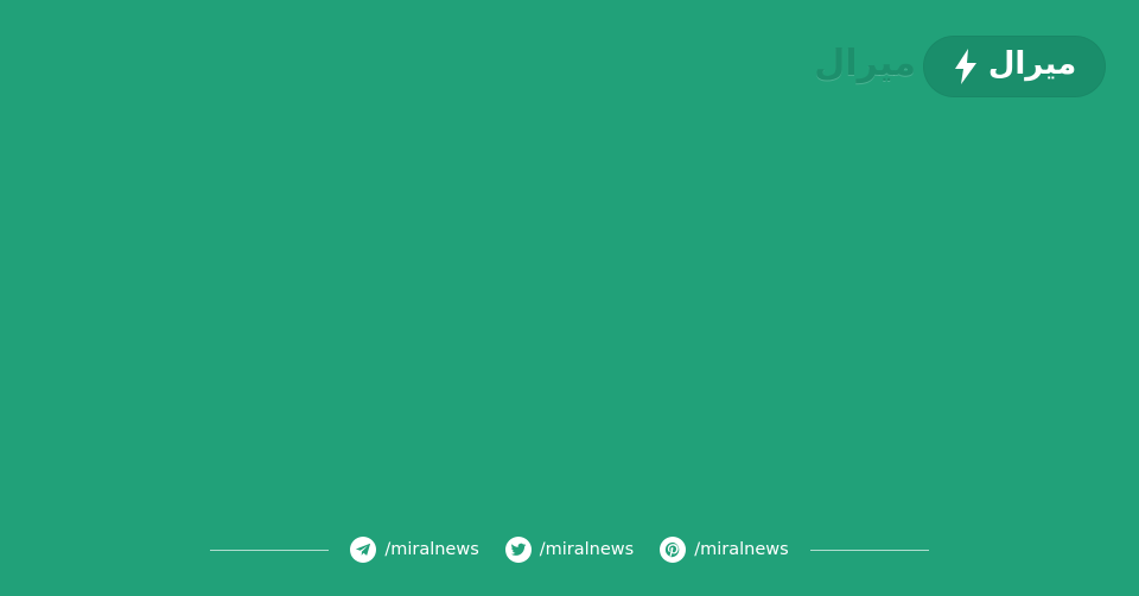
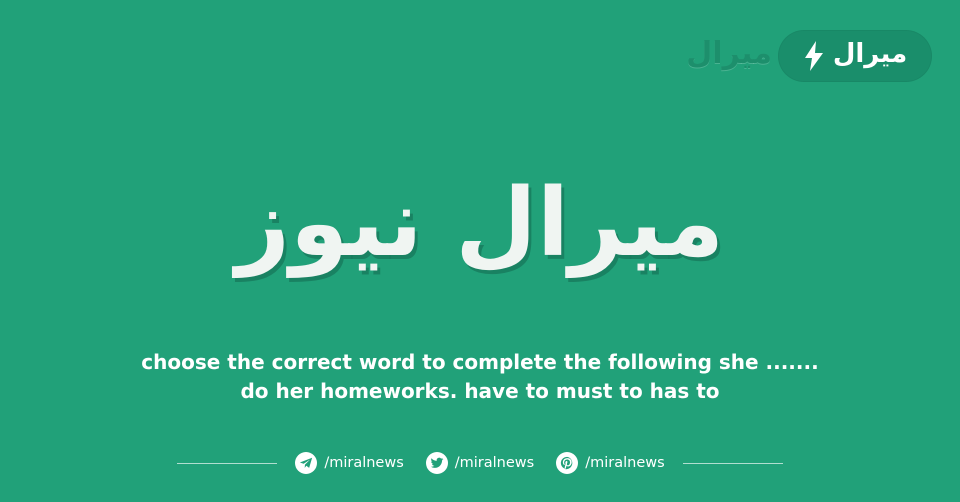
  ميرال
  ميرال
+ ميرال نيوز
+ choose the correct word to complete the following she ....... do her homeworks. have to must to has to
  /miralnews
  /miralnews
  /miralnews
